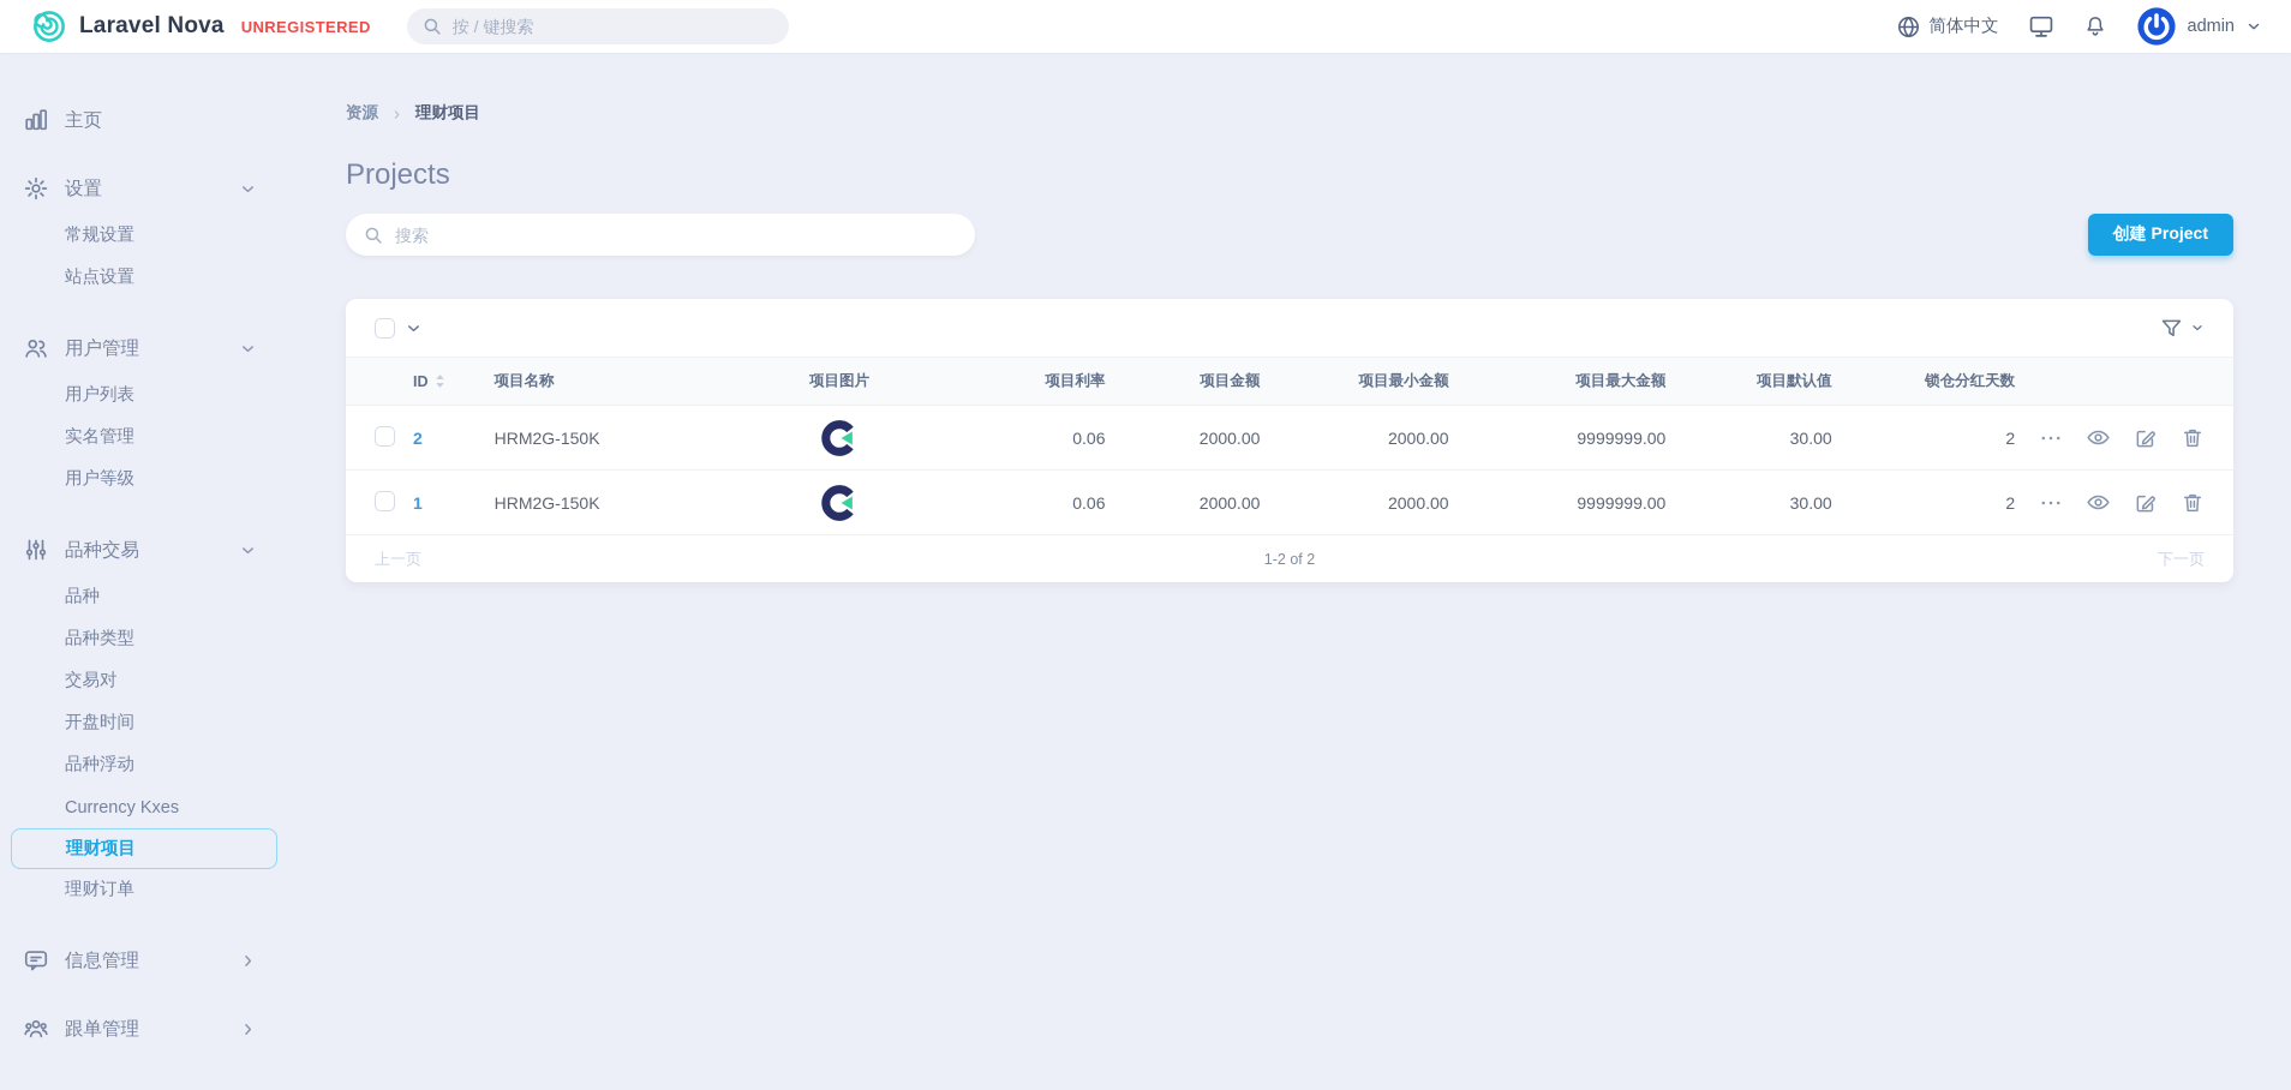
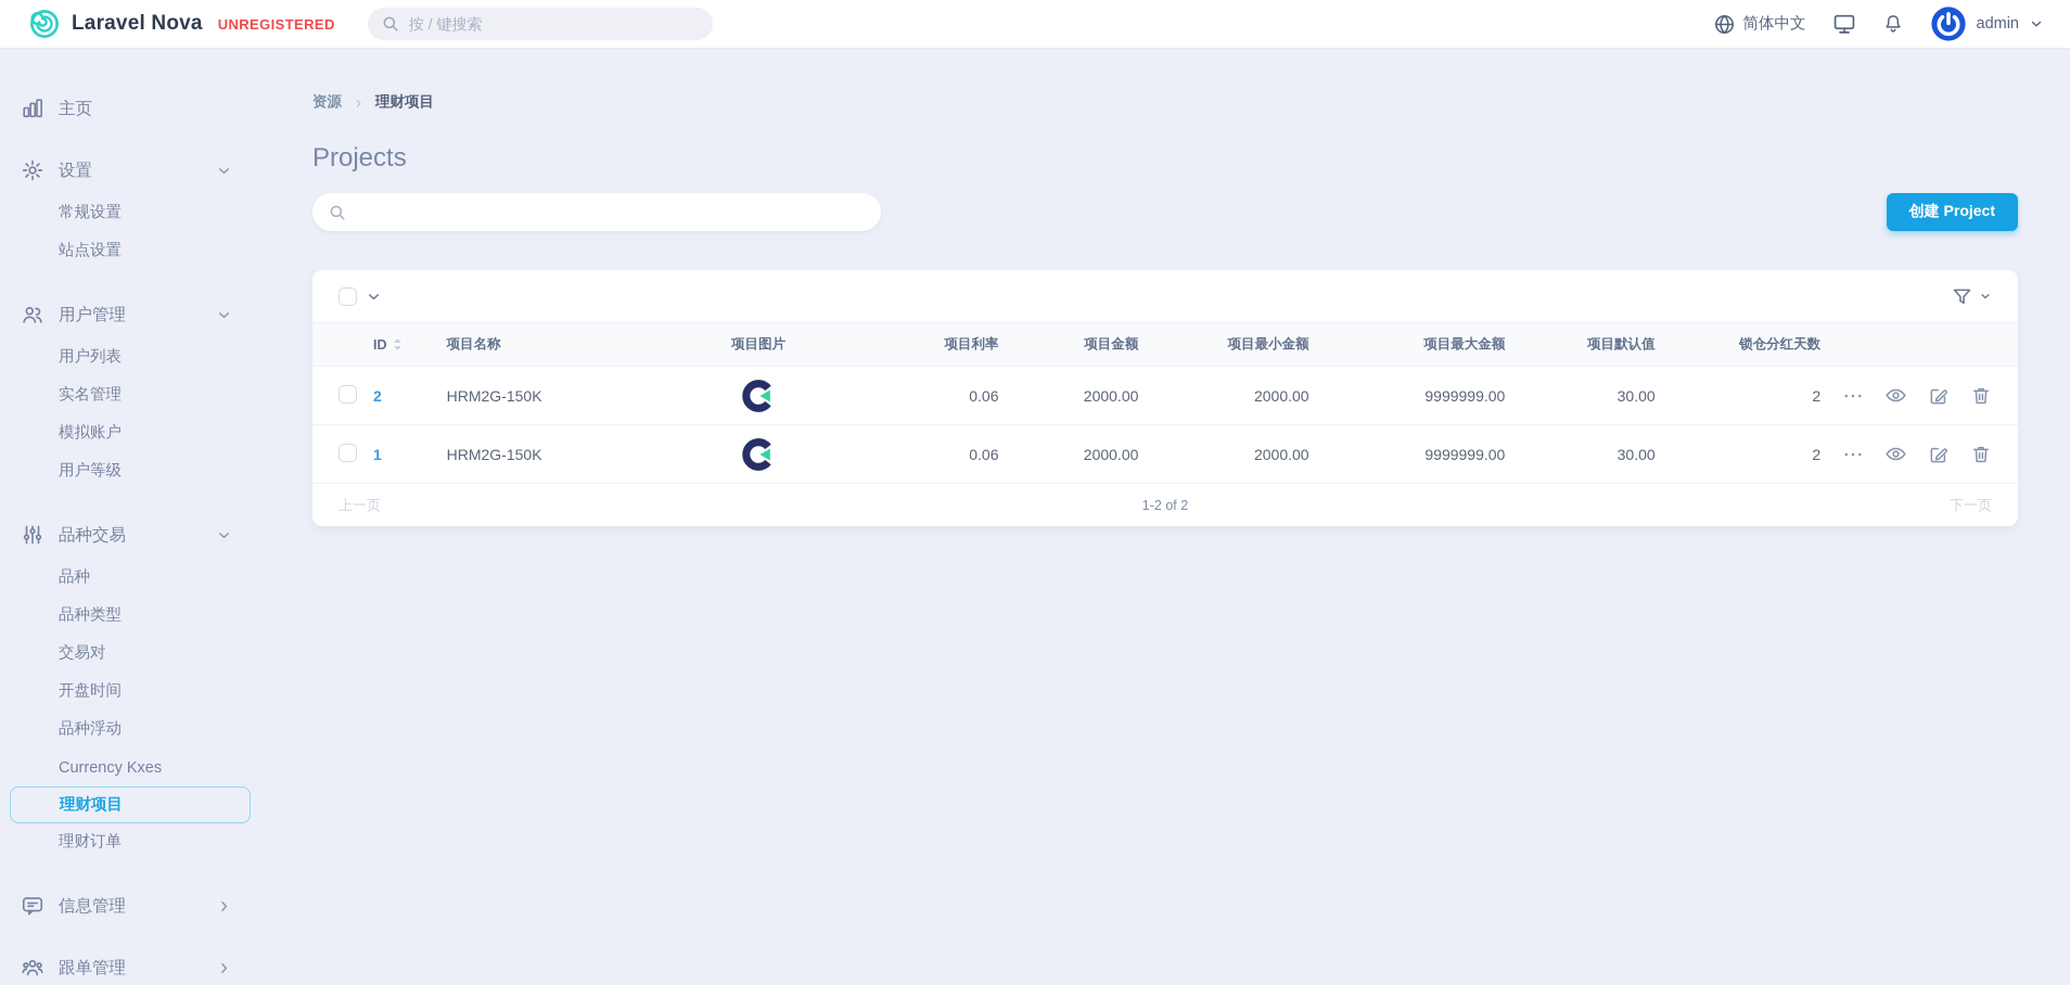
  Laravel Nova
  UNREGISTERED
  按 / 键搜索
  简体中文
  admin
  主页
  设置
  常规设置
  站点设置
  用户管理
  用户列表
  实名管理
+ 模拟账户
  用户等级
  品种交易
  品种
  品种类型
  交易对
  开盘时间
  品种浮动
  Currency Kxes
  理财项目
  理财订单
  信息管理
  跟单管理
  资源
  理财项目
  Projects
- 搜索
  创建 Project
  	ID	项目名称	项目图片	项目利率	项目金额	项目最小金额	项目最大金额	项目默认值	锁仓分红天数
  	2	HRM2G-150K		0.06	2000.00	2000.00	9999999.00	30.00	2
  	1	HRM2G-150K		0.06	2000.00	2000.00	9999999.00	30.00	2
  1-2 of 2
  上一页
  下一页
